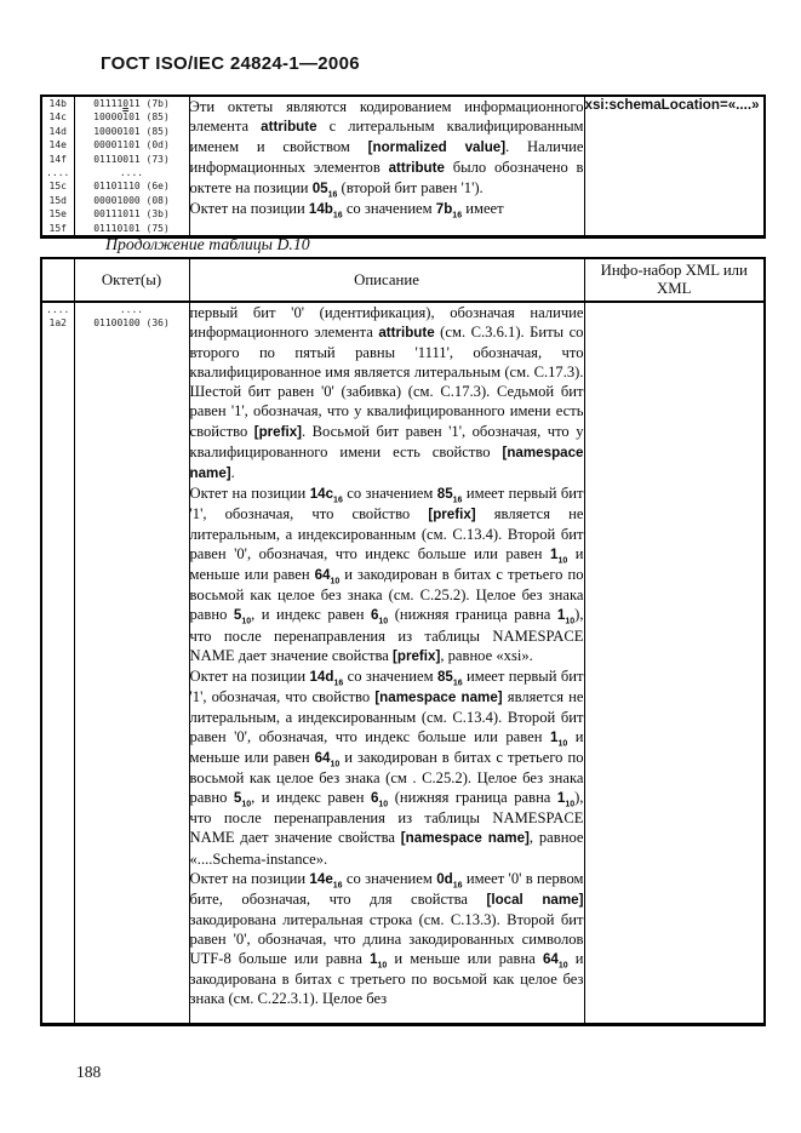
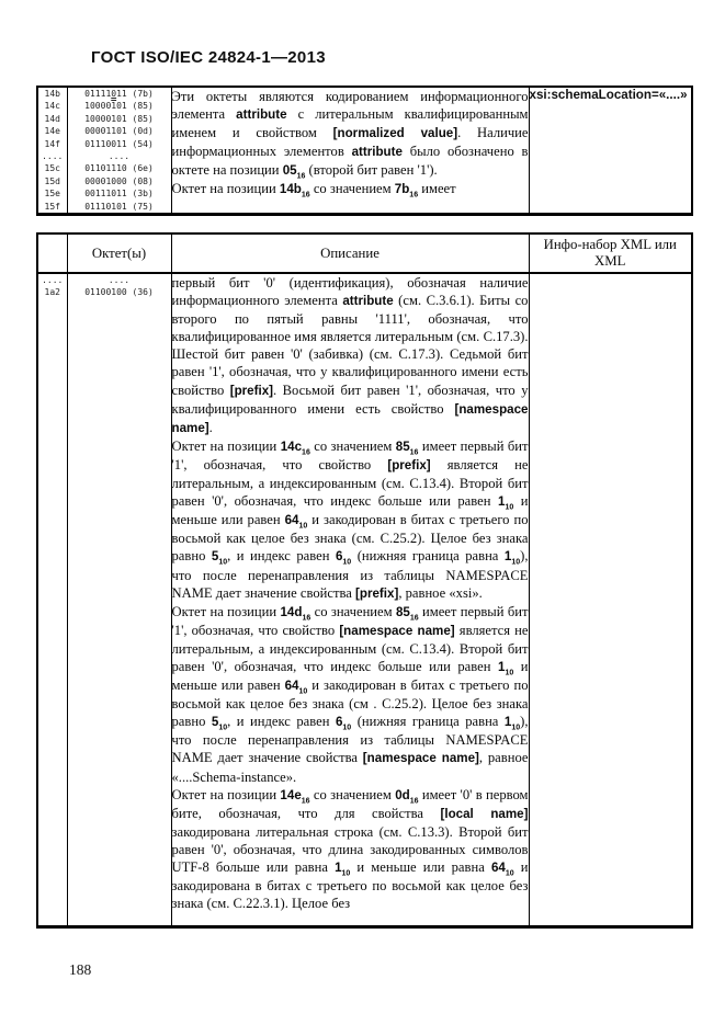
- ГОСТ ISO/IEC 24824-1—2006
+ ГОСТ ISO/IEC 24824-1—2013
- 14b14c14d14e14f....15c15d15e15f	01111011 (7b)10000101 (85)10000101 (85)00001101 (0d)01110011 (73)....01101110 (6e)00001000 (08)00111011 (3b)01110101 (75)	Эти октеты являются кодированием информационного элемента attribute с литеральным квалифицированным именем и свойством [normalized value]. Наличие информационных элементов attribute было обозначено в октете на позиции 05 (второй бит равен '1').Октет на позиции 14b со значением 7b имеет	xsi:schemaLocation=«....»
+ 14b14c14d14e14f....15c15d15e15f	01111011 (7b)10000101 (85)10000101 (85)00001101 (0d)01110011 (54)....01101110 (6e)00001000 (08)00111011 (3b)01110101 (75)	Эти октеты являются кодированием информационного элемента attribute с литеральным квалифицированным именем и свойством [normalized value]. Наличие информационных элементов attribute было обозначено в октете на позиции 05 (второй бит равен '1').Октет на позиции 14b со значением 7b имеет	xsi:schemaLocation=«....»
- Продолжение таблицы D.10
  	Октет(ы)	Описание	Инфо-набор XML или XML
  .... 1a2	.... 01100100 (36)	первый бит '0' (идентификация), обозначая наличие информационного элемента attribute (см. С.3.6.1). Биты со второго по пятый равны '1111', обозначая, что квалифицированное имя является литеральным (см. С.17.3). Шестой бит равен '0' (забивка) (см. С.17.3). Седьмой бит равен '1', обозначая, что у квалифицированного имени есть свойство [prefix]. Восьмой бит равен '1', обозначая, что у квалифицированного имени есть свойство [namespace name].Октет на позиции 14c со значением 85 имеет первый бит '1', обозначая, что свойство [prefix] является не литеральным, а индексированным (см. С.13.4). Второй бит равен '0', обозначая, что индекс больше или равен 1 и меньше или равен 64 и закодирован в битах с третьего по восьмой как целое без знака (см. С.25.2). Целое без знака равно 5 , и индекс равен 6 (нижняя граница равна 1 ), что после перенаправления из таблицы NAMESPACE NAME дает значение свойства [prefix], равное «xsi».Октет на позиции 14d со значением 85 имеет первый бит '1', обозначая, что свойство [namespace name] является не литеральным, а индексированным (см. С.13.4). Второй бит равен '0', обозначая, что индекс больше или равен 1 и меньше или равен 64 и закодирован в битах с третьего по восьмой как целое без знака (см . С.25.2). Целое без знака равно 5 , и индекс равен 6 (нижняя граница равна 1 ), что после перенаправления из таблицы NAMESPACE NAME дает значение свойства [namespace name], равное «....Schema-instance».Октет на позиции 14e со значением 0d имеет '0' в первом бите, обозначая, что для свойства [local name] закодирована литеральная строка (см. С.13.3). Второй бит равен '0', обозначая, что длина закодированных символов UTF-8 больше или равна 1 и меньше или равна 64 и закодирована в битах с третьего по восьмой как целое без знака (см. С.22.3.1). Целое без
  188
